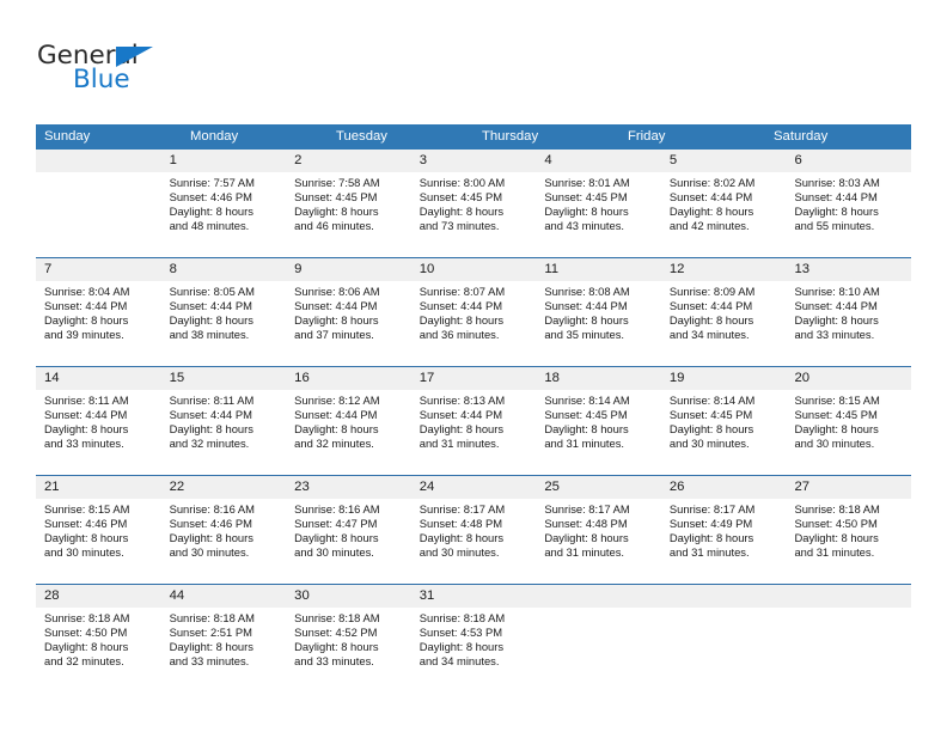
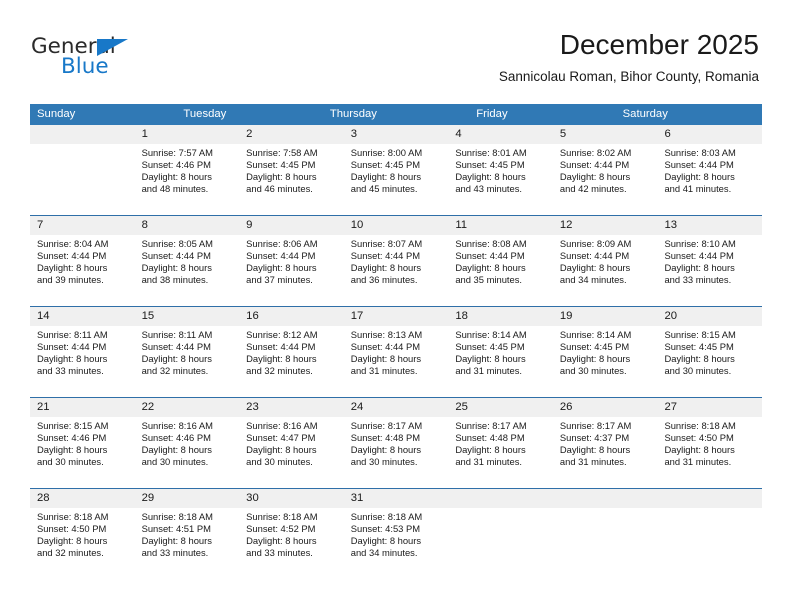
  General
  Blue
+ December 2025
+ Sannicolau Roman, Bihor County, Romania
  Sunday
- Monday
  Tuesday
  Thursday
  Friday
  Saturday
  1
  Sunrise: 7:57 AM
  Sunset: 4:46 PM
  Daylight: 8 hours
  and 48 minutes.
  2
  Sunrise: 7:58 AM
  Sunset: 4:45 PM
  Daylight: 8 hours
  and 46 minutes.
  3
  Sunrise: 8:00 AM
  Sunset: 4:45 PM
  Daylight: 8 hours
- and 73 minutes.
+ and 45 minutes.
  4
  Sunrise: 8:01 AM
  Sunset: 4:45 PM
  Daylight: 8 hours
  and 43 minutes.
  5
  Sunrise: 8:02 AM
  Sunset: 4:44 PM
  Daylight: 8 hours
  and 42 minutes.
  6
  Sunrise: 8:03 AM
  Sunset: 4:44 PM
  Daylight: 8 hours
- and 55 minutes.
+ and 41 minutes.
  7
  Sunrise: 8:04 AM
  Sunset: 4:44 PM
  Daylight: 8 hours
  and 39 minutes.
  8
  Sunrise: 8:05 AM
  Sunset: 4:44 PM
  Daylight: 8 hours
  and 38 minutes.
  9
  Sunrise: 8:06 AM
  Sunset: 4:44 PM
  Daylight: 8 hours
  and 37 minutes.
  10
  Sunrise: 8:07 AM
  Sunset: 4:44 PM
  Daylight: 8 hours
  and 36 minutes.
  11
  Sunrise: 8:08 AM
  Sunset: 4:44 PM
  Daylight: 8 hours
  and 35 minutes.
  12
  Sunrise: 8:09 AM
  Sunset: 4:44 PM
  Daylight: 8 hours
  and 34 minutes.
  13
  Sunrise: 8:10 AM
  Sunset: 4:44 PM
  Daylight: 8 hours
  and 33 minutes.
  14
  Sunrise: 8:11 AM
  Sunset: 4:44 PM
  Daylight: 8 hours
  and 33 minutes.
  15
  Sunrise: 8:11 AM
  Sunset: 4:44 PM
  Daylight: 8 hours
  and 32 minutes.
  16
  Sunrise: 8:12 AM
  Sunset: 4:44 PM
  Daylight: 8 hours
  and 32 minutes.
  17
  Sunrise: 8:13 AM
  Sunset: 4:44 PM
  Daylight: 8 hours
  and 31 minutes.
  18
  Sunrise: 8:14 AM
  Sunset: 4:45 PM
  Daylight: 8 hours
  and 31 minutes.
  19
  Sunrise: 8:14 AM
  Sunset: 4:45 PM
  Daylight: 8 hours
  and 30 minutes.
  20
  Sunrise: 8:15 AM
  Sunset: 4:45 PM
  Daylight: 8 hours
  and 30 minutes.
  21
  Sunrise: 8:15 AM
  Sunset: 4:46 PM
  Daylight: 8 hours
  and 30 minutes.
  22
  Sunrise: 8:16 AM
  Sunset: 4:46 PM
  Daylight: 8 hours
  and 30 minutes.
  23
  Sunrise: 8:16 AM
  Sunset: 4:47 PM
  Daylight: 8 hours
  and 30 minutes.
  24
  Sunrise: 8:17 AM
  Sunset: 4:48 PM
  Daylight: 8 hours
  and 30 minutes.
  25
  Sunrise: 8:17 AM
  Sunset: 4:48 PM
  Daylight: 8 hours
  and 31 minutes.
  26
  Sunrise: 8:17 AM
- Sunset: 4:49 PM
+ Sunset: 4:37 PM
  Daylight: 8 hours
  and 31 minutes.
  27
  Sunrise: 8:18 AM
  Sunset: 4:50 PM
  Daylight: 8 hours
  and 31 minutes.
  28
  Sunrise: 8:18 AM
  Sunset: 4:50 PM
  Daylight: 8 hours
  and 32 minutes.
- 44
+ 29
  Sunrise: 8:18 AM
- Sunset: 2:51 PM
+ Sunset: 4:51 PM
  Daylight: 8 hours
  and 33 minutes.
  30
  Sunrise: 8:18 AM
  Sunset: 4:52 PM
  Daylight: 8 hours
  and 33 minutes.
  31
  Sunrise: 8:18 AM
  Sunset: 4:53 PM
  Daylight: 8 hours
  and 34 minutes.
